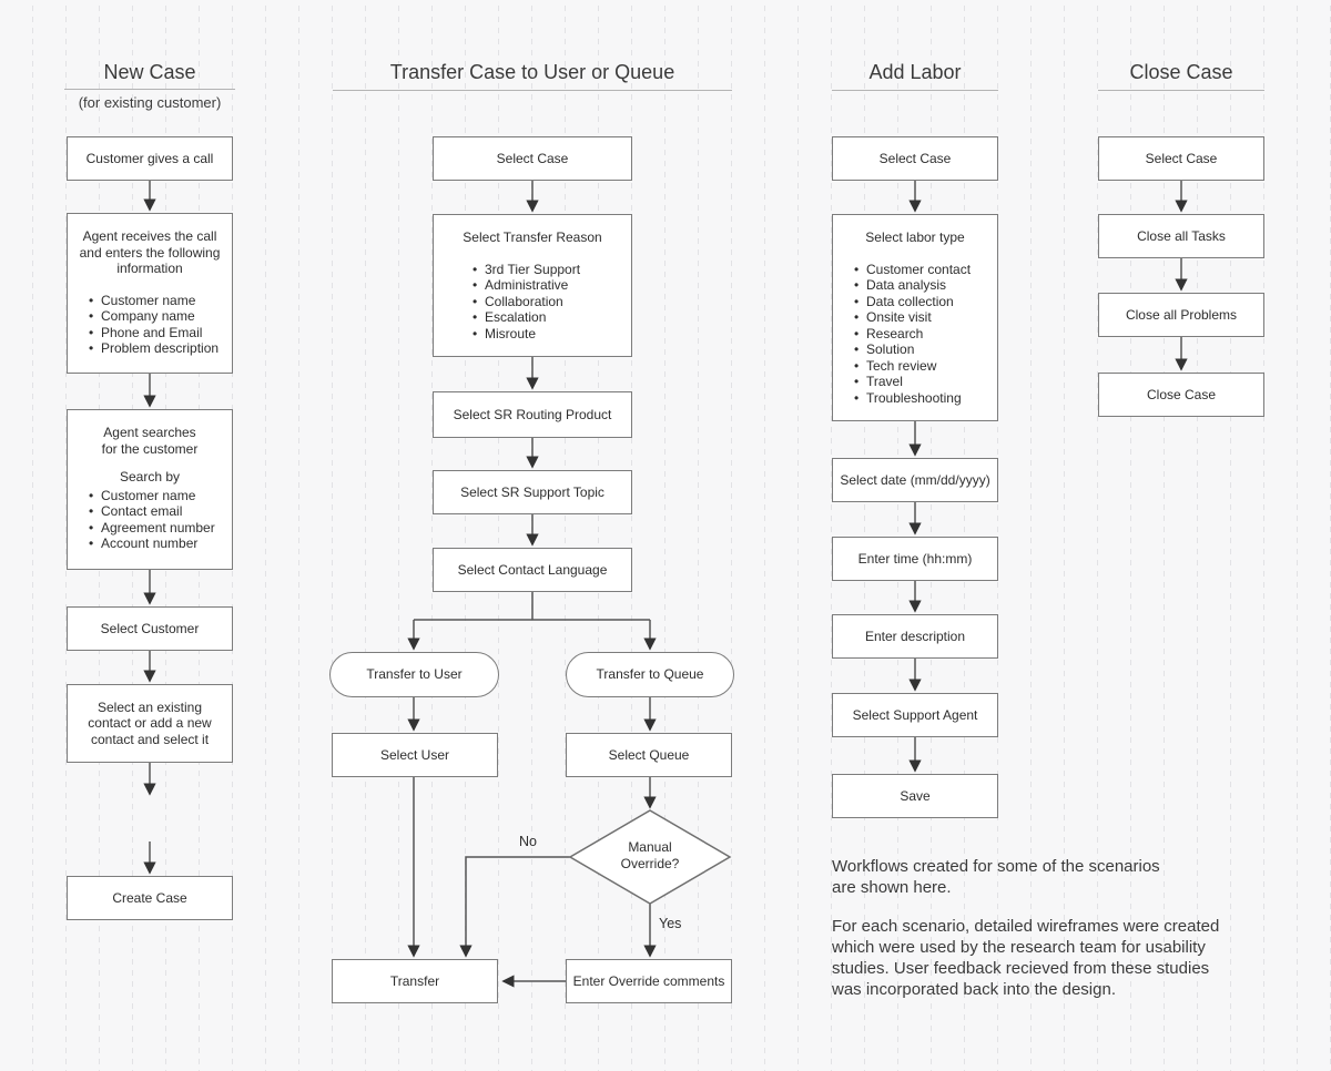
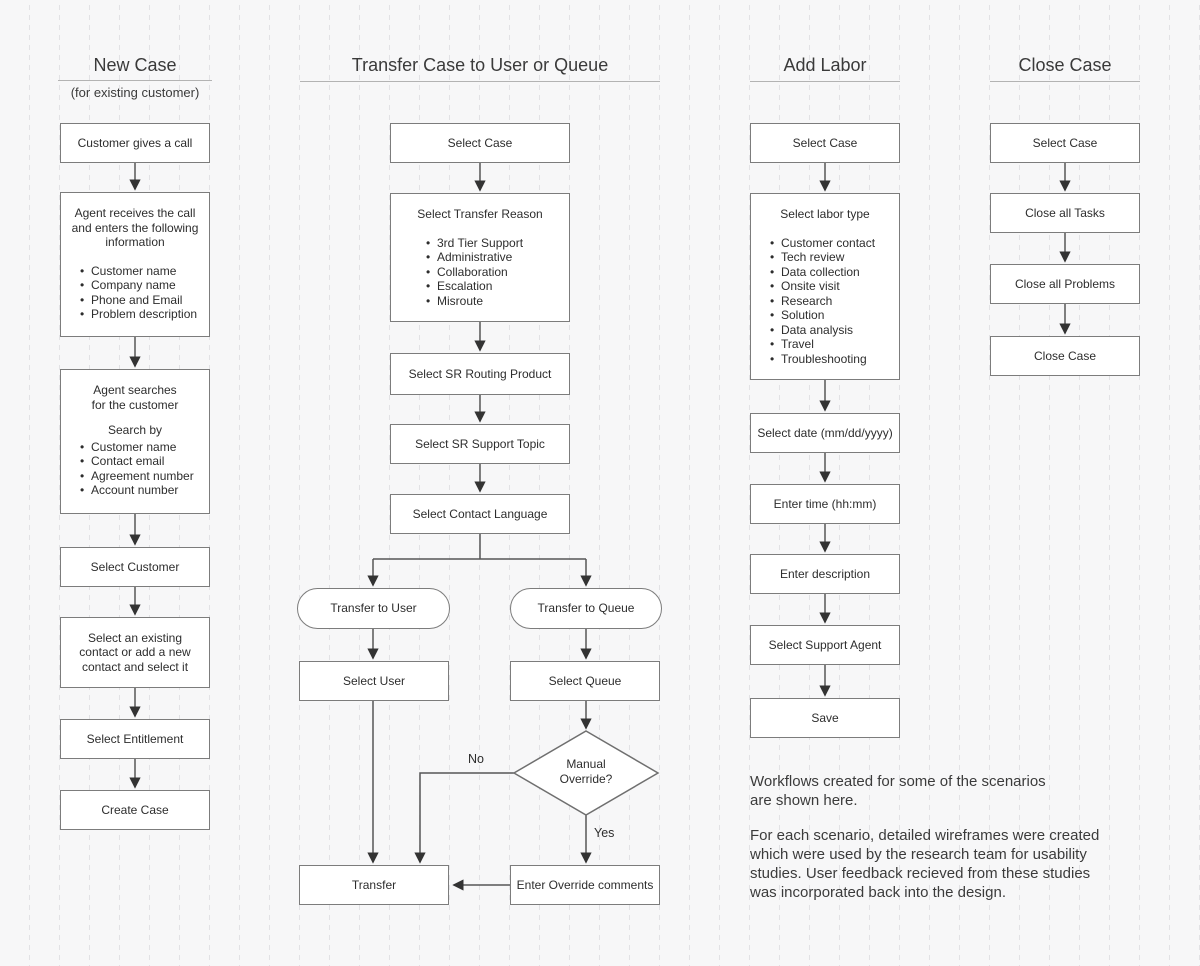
  New Case
  (for existing customer)
  Customer gives a call
  Agent receives the call
  and enters the following
  information
  Customer name
  Company name
  Phone and Email
  Problem description
  Agent searches
  for the customer
  Search by
  Customer name
  Contact email
  Agreement number
  Account number
  Select Customer
  Select an existing
  contact or add a new
  contact and select it
+ Select Entitlement
  Create Case
  Transfer Case to User or Queue
  Select Case
  Select Transfer Reason
  3rd Tier Support
  Administrative
  Collaboration
  Escalation
  Misroute
  Select SR Routing Product
  Select SR Support Topic
  Select Contact Language
  Transfer to User
  Transfer to Queue
  Select User
  Select Queue
  Manual
  Override?
  No
  Yes
  Transfer
  Enter Override comments
  Add Labor
  Select Case
  Select labor type
  Customer contact
- Data analysis
+ Tech review
  Data collection
  Onsite visit
  Research
  Solution
- Tech review
+ Data analysis
  Travel
  Troubleshooting
  Select date (mm/dd/yyyy)
  Enter time (hh:mm)
  Enter description
  Select Support Agent
  Save
  Close Case
  Select Case
  Close all Tasks
  Close all Problems
  Close Case
  Workflows created for some of the scenarios
  are shown here.
  For each scenario, detailed wireframes were created
  which were used by the research team for usability
  studies. User feedback recieved from these studies
  was incorporated back into the design.
